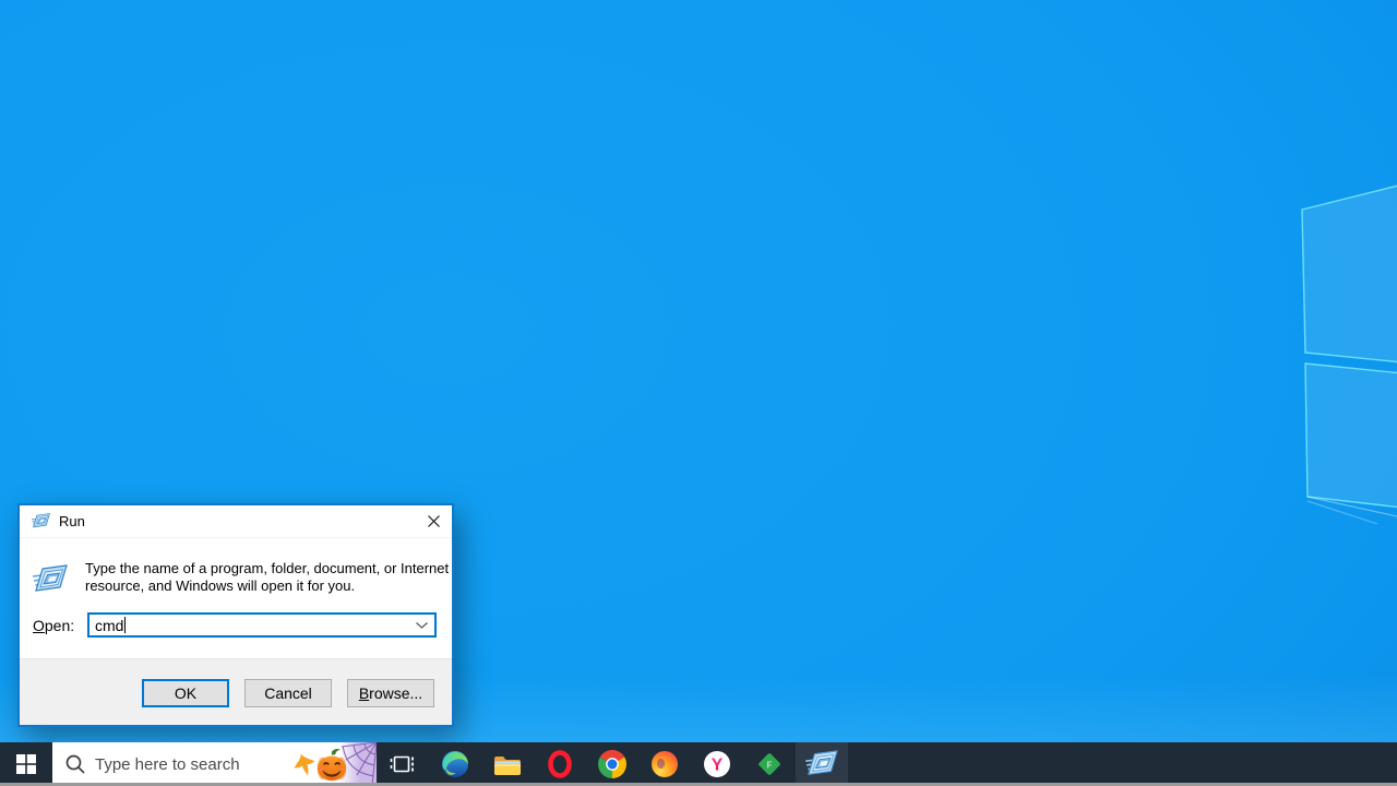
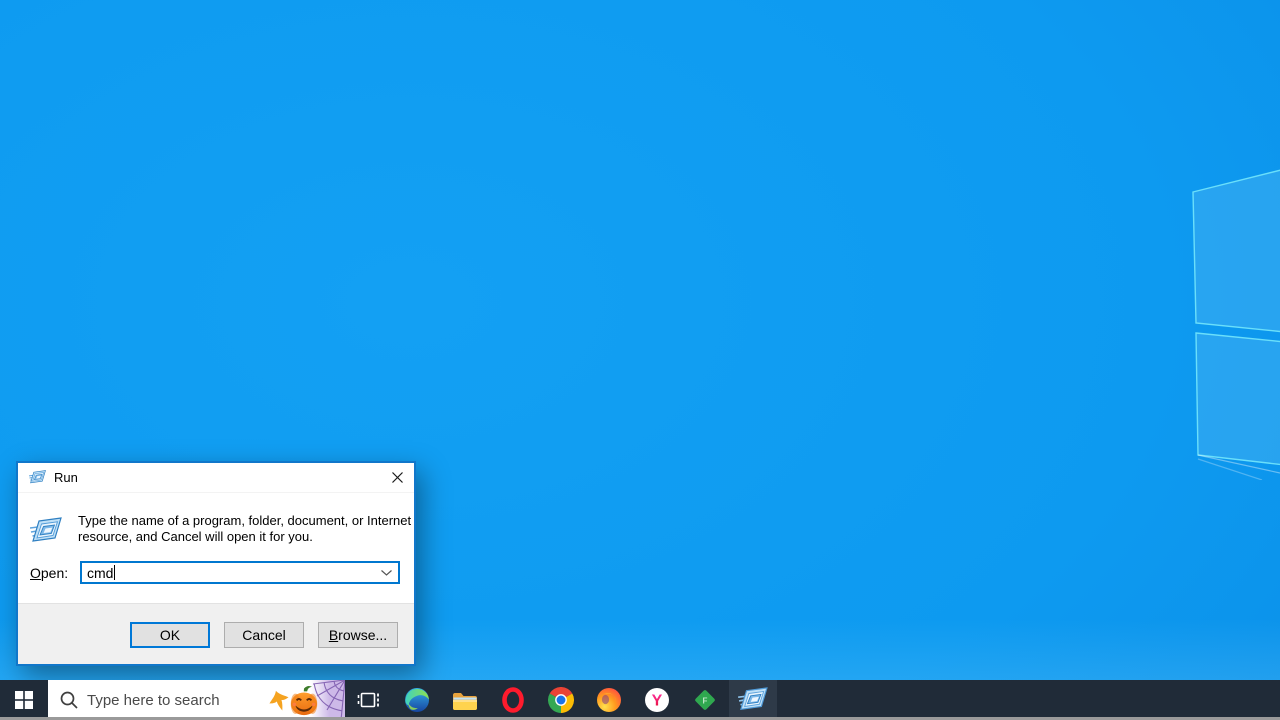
  Run
  Type the name of a program, folder, document, or Internet
- resource, and Windows will open it for you.
+ resource, and Cancel will open it for you.
  Open:
  cmd
  OK
  Cancel
  Browse...
  Type here to search
  Y
  F
